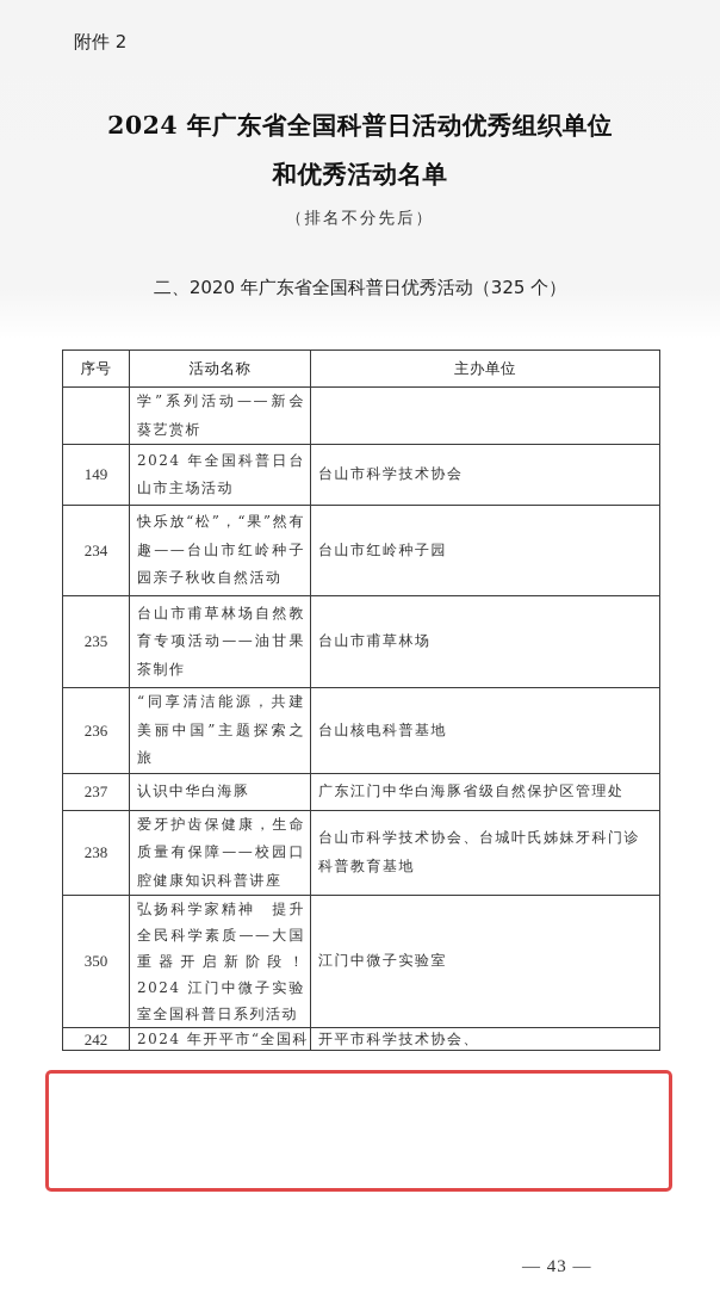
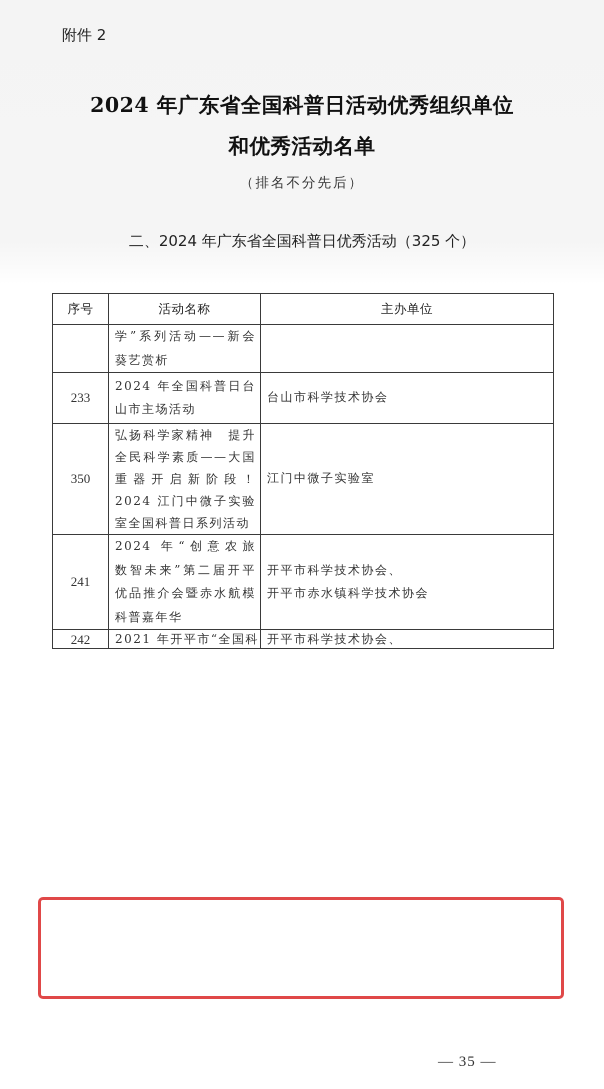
  附件 2
  2024 年广东省全国科普日活动优秀组织单位
  和优秀活动名单
  （排名不分先后）
- 二、2020 年广东省全国科普日优秀活动（325 个）
+ 二、2024 年广东省全国科普日优秀活动（325 个）
  序号	活动名称	主办单位
  	学”系列活动——新会葵艺赏析
- 149	2024 年全国科普日台山市主场活动	台山市科学技术协会
+ 233	2024 年全国科普日台山市主场活动	台山市科学技术协会
- 234	快乐放“松”，“果”然有趣——台山市红岭种子园亲子秋收自然活动	台山市红岭种子园
- 235	台山市甫草林场自然教育专项活动——油甘果茶制作	台山市甫草林场
- 236	“同享清洁能源，共建美丽中国”主题探索之旅	台山核电科普基地
- 237	认识中华白海豚	广东江门中华白海豚省级自然保护区管理处
- 238	爱牙护齿保健康，生命质量有保障——校园口腔健康知识科普讲座	台山市科学技术协会、台城叶氏姊妹牙科门诊科普教育基地
  350	弘扬科学家精神 提升全民科学素质——大国重器开启新阶段！2024 江门中微子实验室全国科普日系列活动	江门中微子实验室
+ 241	2024 年“创意农旅 数智未来”第二届开平优品推介会暨赤水航模科普嘉年华	开平市科学技术协会、 开平市赤水镇科学技术协会
- 242	2024 年开平市“全国科	开平市科学技术协会、
+ 242	2021 年开平市“全国科	开平市科学技术协会、
- — 43 —
+ — 35 —
